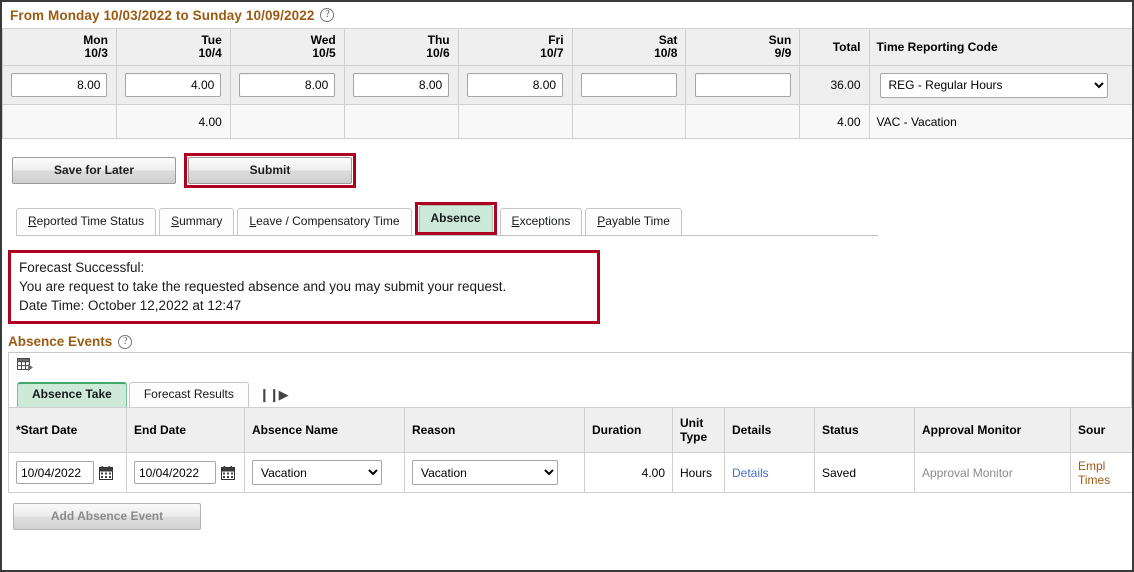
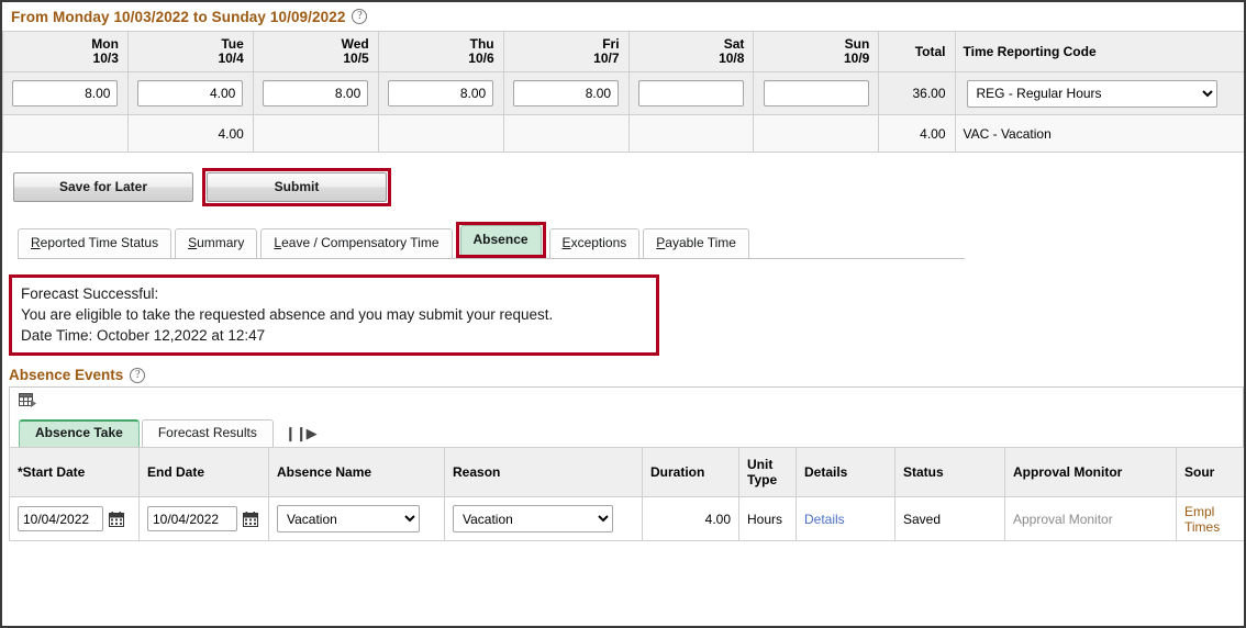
  From Monday 10/03/2022 to Sunday 10/09/2022
  ?
- Mon 10/3	Tue 10/4	Wed 10/5	Thu 10/6	Fri 10/7	Sat 10/8	Sun 9/9	Total	Time Reporting Code
+ Mon 10/3	Tue 10/4	Wed 10/5	Thu 10/6	Fri 10/7	Sat 10/8	Sun 10/9	Total	Time Reporting Code
  8.00	4.00	8.00	8.00	8.00			36.00	REG - Regular Hours
  	4.00						4.00	VAC - Vacation
  Save for Later
  Submit
  Reported Time Status
  Summary
  Leave / Compensatory Time
  Absence
  Exceptions
  Payable Time
  Forecast Successful:
- You are request to take the requested absence and you may submit your request.
+ You are eligible to take the requested absence and you may submit your request.
  Date Time: October 12,2022 at 12:47
  Absence Events
  ?
  Absence Take
  Forecast Results
  ❙❙▶
  *Start Date	End Date	Absence Name	Reason	Duration	UnitType	Details	Status	Approval Monitor	Sour
  10/04/2022	10/04/2022	Vacation	Vacation	4.00	Hours	Details	Saved	Approval Monitor	Empl Times
- Add Absence Event
